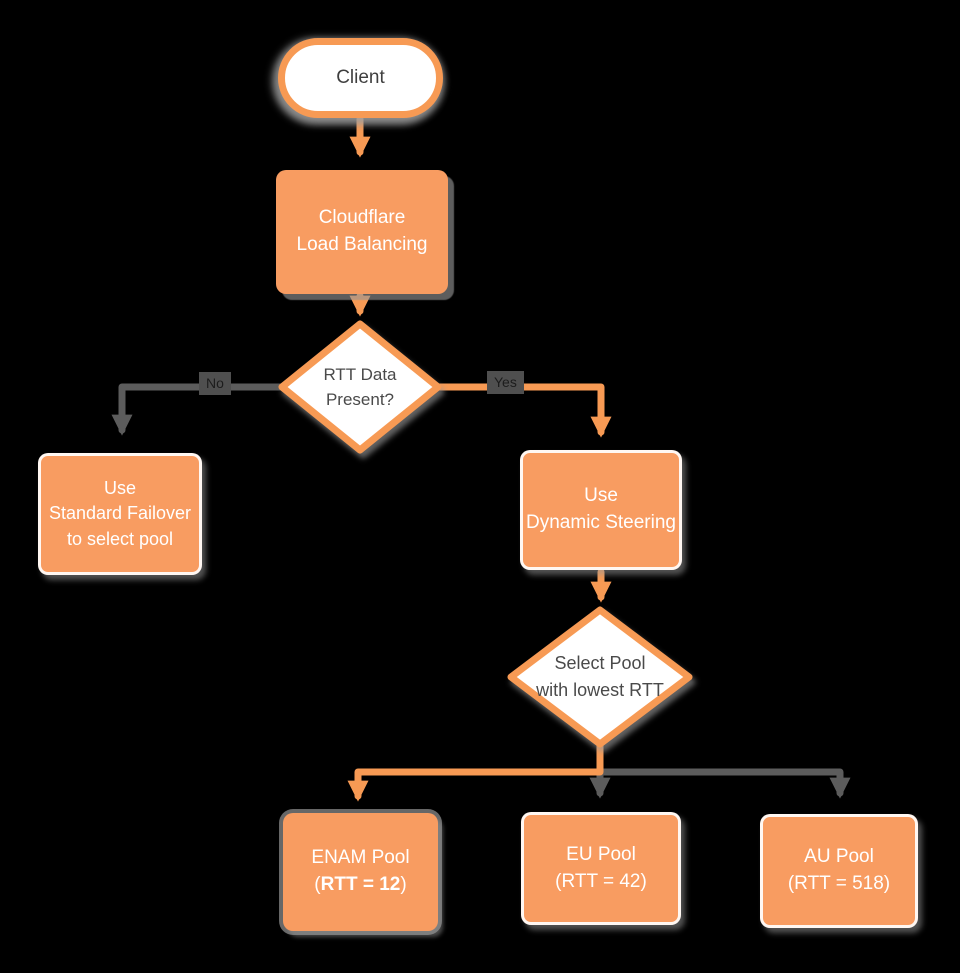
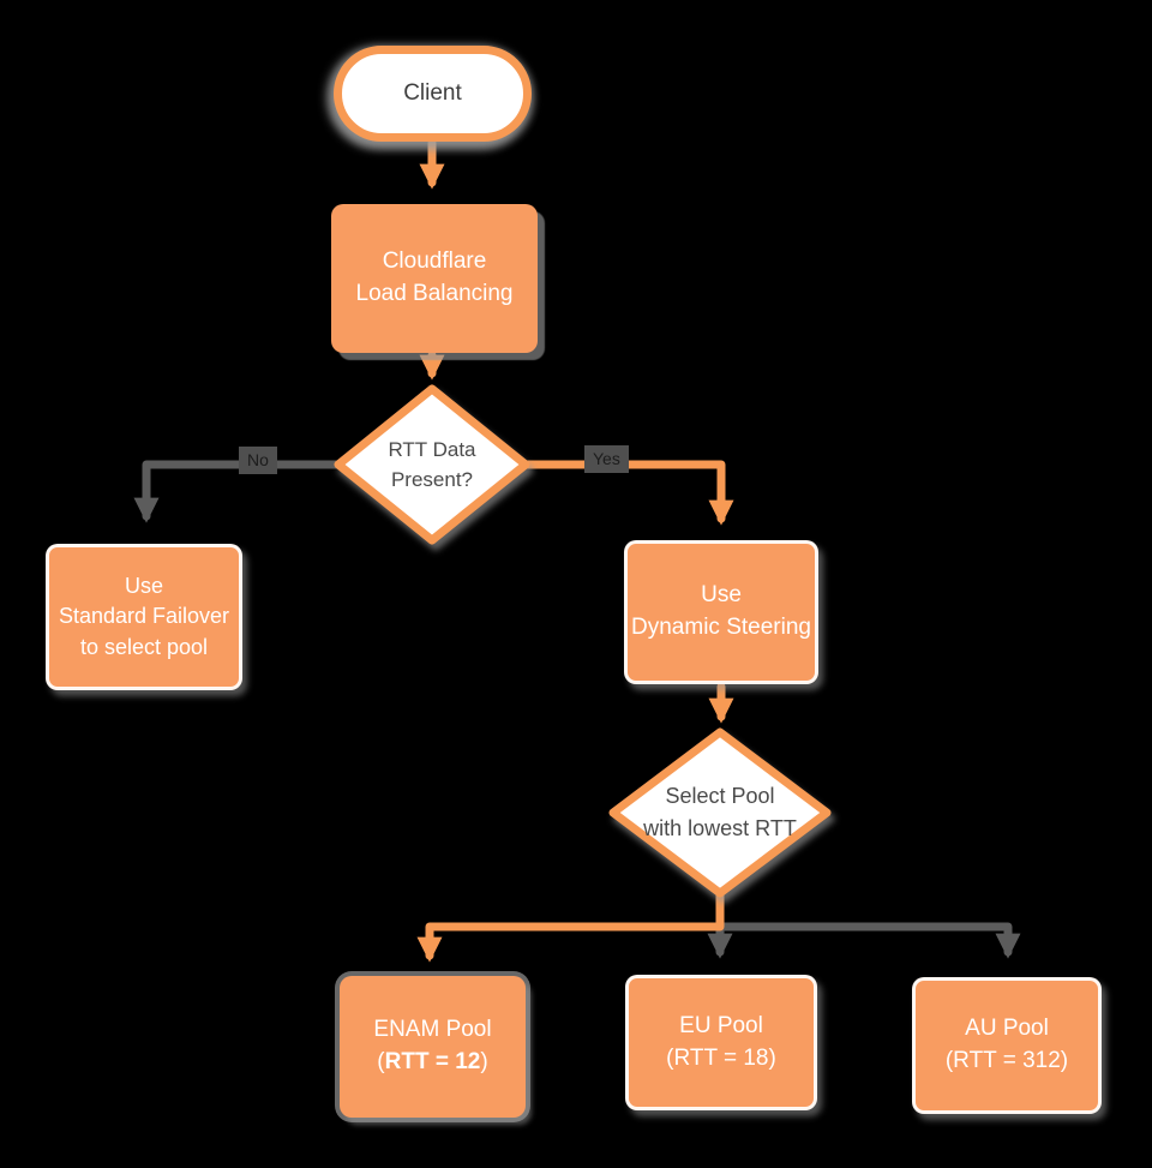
  Client
  Cloudflare
  Load Balancing
  RTT Data
  Present?
  No
  Yes
  Use
  Standard Failover
  to select pool
  Use
  Dynamic Steering
  Select Pool
  with lowest RTT
  ENAM Pool
  (RTT = 12)
  EU Pool
- (RTT = 42)
+ (RTT = 18)
  AU Pool
- (RTT = 518)
+ (RTT = 312)
